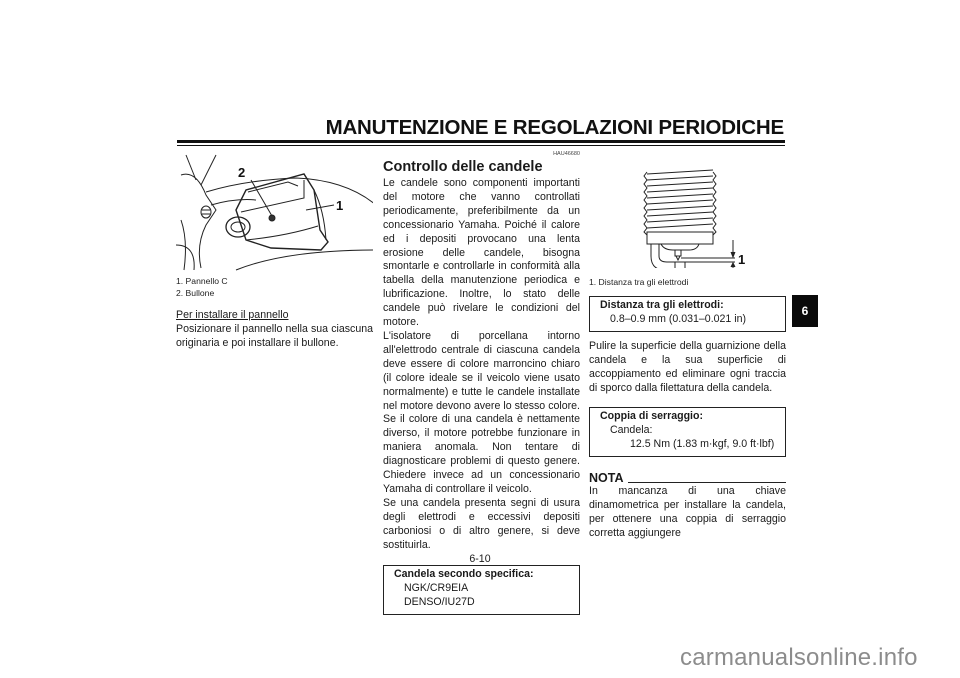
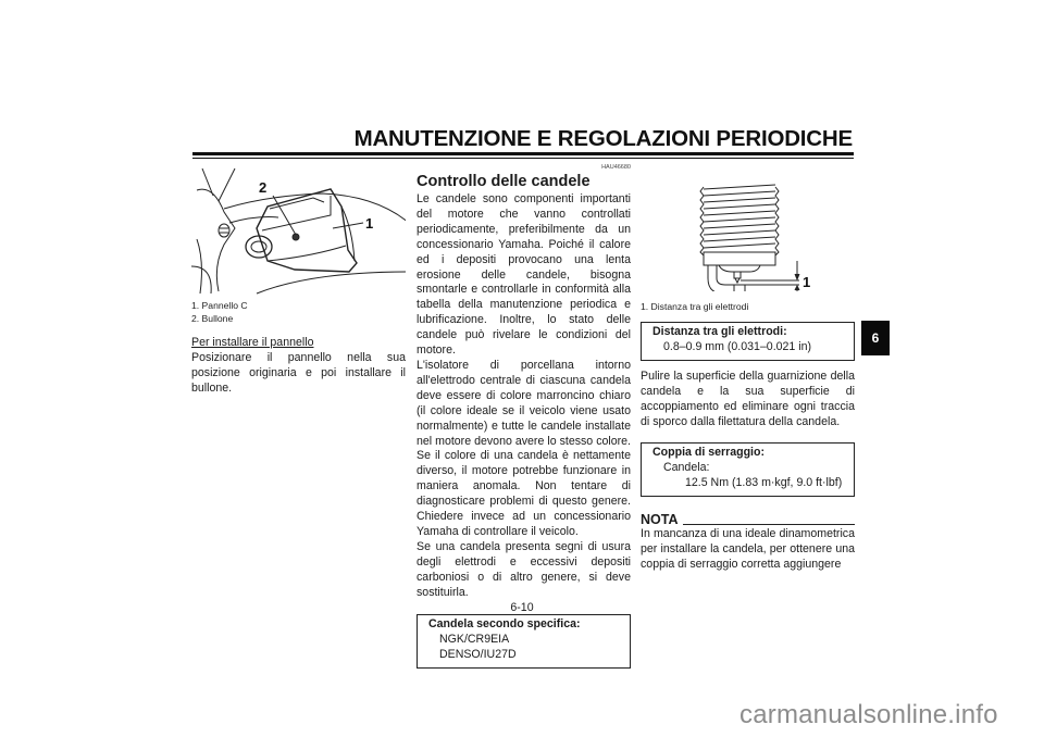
  MANUTENZIONE E REGOLAZIONI PERIODICHE
  2
  1
  1. Pannello C
  2. Bullone
  Per installare il pannello
- Posizionare il pannello nella sua ciascuna originaria e poi installare il bullone.
+ Posizionare il pannello nella sua posizione originaria e poi installare il bullone.
  Controllo delle candele
  Le candele sono componenti importanti del motore che vanno controllati periodicamente, preferibilmente da un concessionario Yamaha. Poiché il calore ed i depositi provocano una lenta erosione delle candele, bisogna smontarle e controllarle in conformità alla tabella della manutenzione periodica e lubrificazione. Inoltre, lo stato delle candele può rivelare le condizioni del motore.
  L'isolatore di porcellana intorno all'elettrodo centrale di ciascuna candela deve essere di colore marroncino chiaro (il colore ideale se il veicolo viene usato normalmente) e tutte le candele installate nel motore devono avere lo stesso colore. Se il colore di una candela è nettamente diverso, il motore potrebbe funzionare in maniera anomala. Non tentare di diagnosticare problemi di questo genere. Chiedere invece ad un concessionario Yamaha di controllare il veicolo.
  Se una candela presenta segni di usura degli elettrodi e eccessivi depositi carboniosi o di altro genere, si deve sostituirla.
  Candela secondo specifica:
  NGK/CR9EIA
  DENSO/IU27D
  1
  1. Distanza tra gli elettrodi
  Distanza tra gli elettrodi:
  0.8–0.9 mm (0.031–0.021 in)
  Pulire la superficie della guarnizione della candela e la sua superficie di accoppiamento ed eliminare ogni traccia di sporco dalla filettatura della candela.
  Coppia di serraggio:
  Candela:
  12.5 Nm (1.83 m·kgf, 9.0 ft·lbf)
  NOTA
- In mancanza di una chiave dinamometrica per installare la candela, per ottenere una coppia di serraggio corretta aggiungere
+ In mancanza di una ideale dinamometrica per installare la candela, per ottenere una coppia di serraggio corretta aggiungere
  6-10
  6
  carmanualsonline.info
